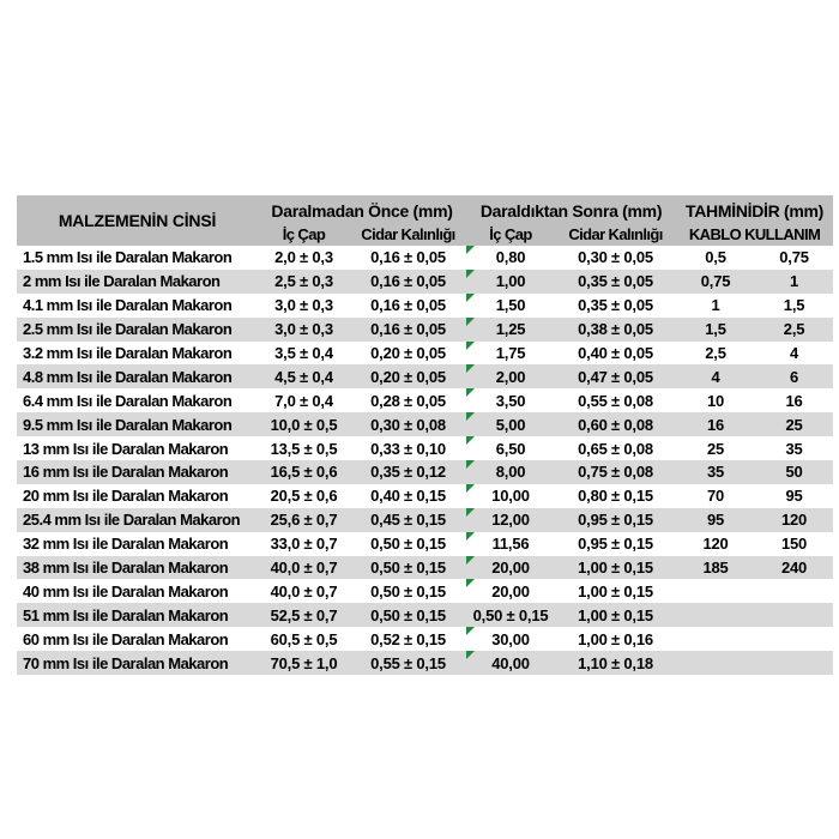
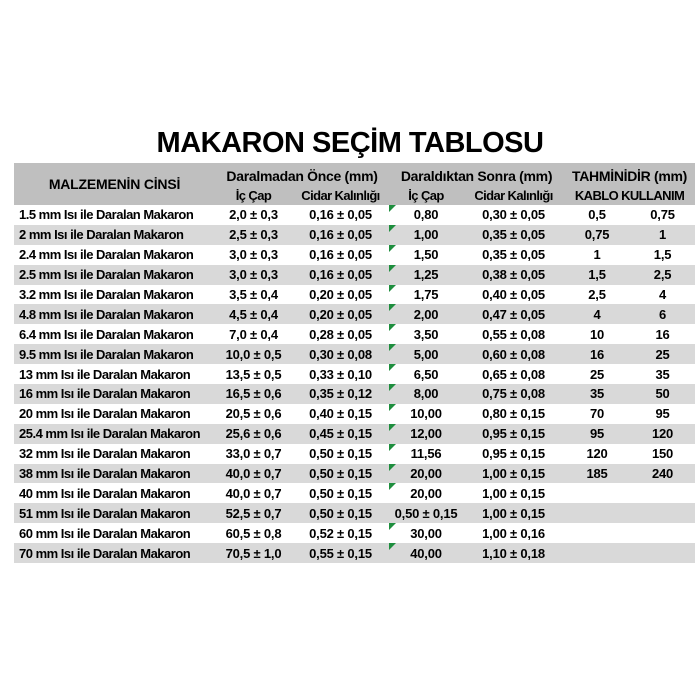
+ MAKARON SEÇİM TABLOSU
  MALZEMENİN CİNSİ	Daralmadan Önce (mm)	Daraldıktan Sonra (mm)	TAHMİNİDİR (mm)
  İç Çap	Cidar Kalınlığı	İç Çap	Cidar Kalınlığı	KABLO KULLANIM
  1.5 mm Isı ile Daralan Makaron	2,0 ± 0,3	0,16 ± 0,05	0,80	0,30 ± 0,05	0,5	0,75
  2 mm Isı ile Daralan Makaron	2,5 ± 0,3	0,16 ± 0,05	1,00	0,35 ± 0,05	0,75	1
- 4.1 mm Isı ile Daralan Makaron	3,0 ± 0,3	0,16 ± 0,05	1,50	0,35 ± 0,05	1	1,5
+ 2.4 mm Isı ile Daralan Makaron	3,0 ± 0,3	0,16 ± 0,05	1,50	0,35 ± 0,05	1	1,5
  2.5 mm Isı ile Daralan Makaron	3,0 ± 0,3	0,16 ± 0,05	1,25	0,38 ± 0,05	1,5	2,5
  3.2 mm Isı ile Daralan Makaron	3,5 ± 0,4	0,20 ± 0,05	1,75	0,40 ± 0,05	2,5	4
  4.8 mm Isı ile Daralan Makaron	4,5 ± 0,4	0,20 ± 0,05	2,00	0,47 ± 0,05	4	6
  6.4 mm Isı ile Daralan Makaron	7,0 ± 0,4	0,28 ± 0,05	3,50	0,55 ± 0,08	10	16
  9.5 mm Isı ile Daralan Makaron	10,0 ± 0,5	0,30 ± 0,08	5,00	0,60 ± 0,08	16	25
  13 mm Isı ile Daralan Makaron	13,5 ± 0,5	0,33 ± 0,10	6,50	0,65 ± 0,08	25	35
  16 mm Isı ile Daralan Makaron	16,5 ± 0,6	0,35 ± 0,12	8,00	0,75 ± 0,08	35	50
  20 mm Isı ile Daralan Makaron	20,5 ± 0,6	0,40 ± 0,15	10,00	0,80 ± 0,15	70	95
- 25.4 mm Isı ile Daralan Makaron	25,6 ± 0,7	0,45 ± 0,15	12,00	0,95 ± 0,15	95	120
+ 25.4 mm Isı ile Daralan Makaron	25,6 ± 0,6	0,45 ± 0,15	12,00	0,95 ± 0,15	95	120
  32 mm Isı ile Daralan Makaron	33,0 ± 0,7	0,50 ± 0,15	11,56	0,95 ± 0,15	120	150
  38 mm Isı ile Daralan Makaron	40,0 ± 0,7	0,50 ± 0,15	20,00	1,00 ± 0,15	185	240
  40 mm Isı ile Daralan Makaron	40,0 ± 0,7	0,50 ± 0,15	20,00	1,00 ± 0,15
  51 mm Isı ile Daralan Makaron	52,5 ± 0,7	0,50 ± 0,15	0,50 ± 0,15	1,00 ± 0,15
- 60 mm Isı ile Daralan Makaron	60,5 ± 0,5	0,52 ± 0,15	30,00	1,00 ± 0,16
+ 60 mm Isı ile Daralan Makaron	60,5 ± 0,8	0,52 ± 0,15	30,00	1,00 ± 0,16
  70 mm Isı ile Daralan Makaron	70,5 ± 1,0	0,55 ± 0,15	40,00	1,10 ± 0,18
